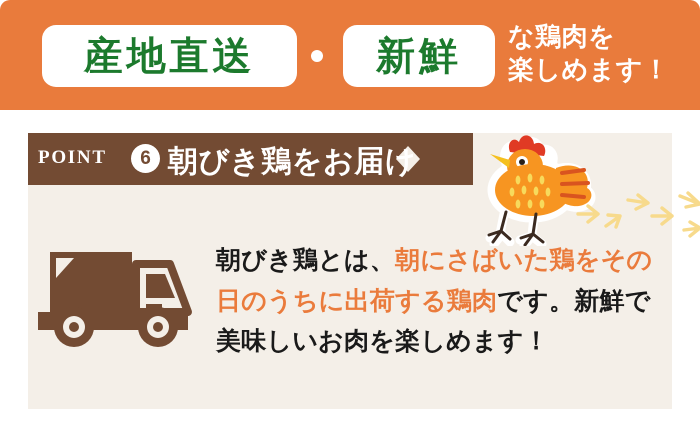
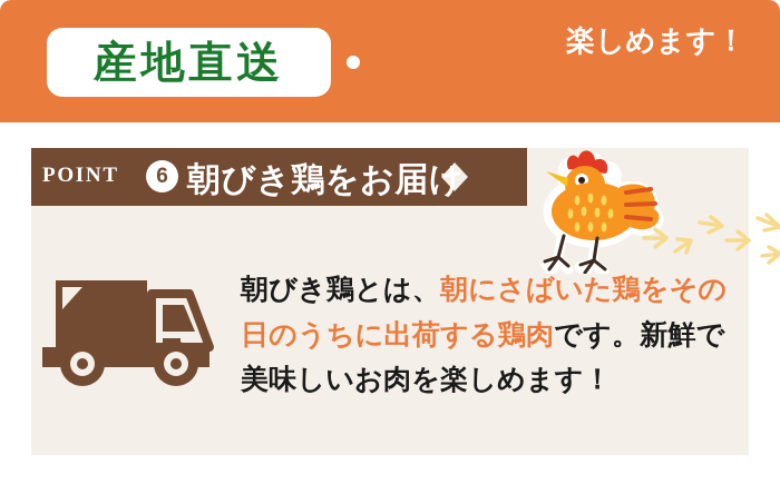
  産地直送
- 新鮮
- な鶏肉を
  楽しめます！
  POINT
  6
  朝びき鶏をお届け
  朝びき鶏とは、朝にさばいた鶏をその日のうちに出荷する鶏肉です。新鮮で美味しいお肉を楽しめます！
